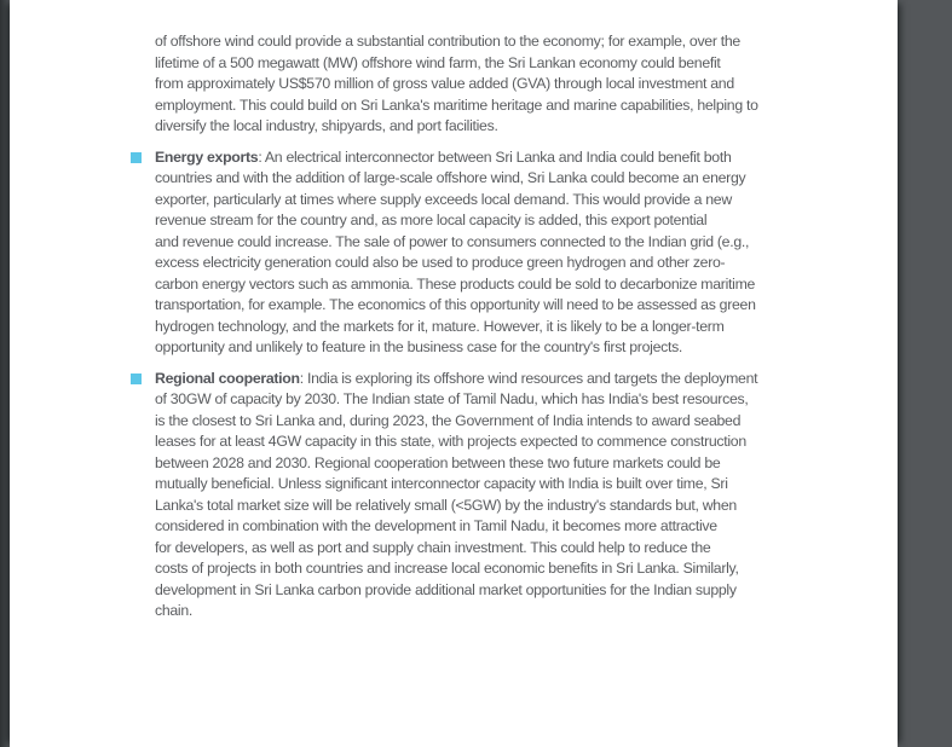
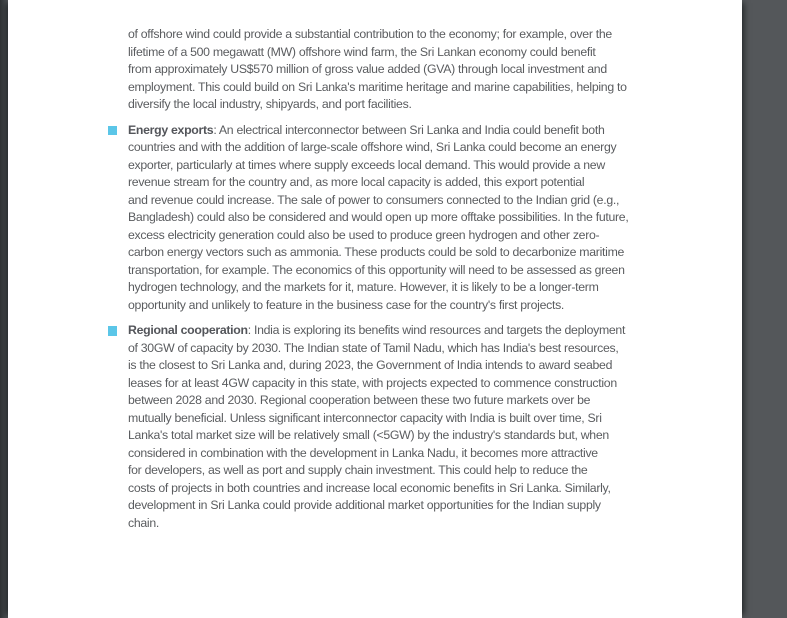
  of offshore wind could provide a substantial contribution to the economy; for example, over the
  lifetime of a 500 megawatt (MW) offshore wind farm, the Sri Lankan economy could benefit
  from approximately US$570 million of gross value added (GVA) through local investment and
  employment. This could build on Sri Lanka's maritime heritage and marine capabilities, helping to
  diversify the local industry, shipyards, and port facilities.
  Energy exports: An electrical interconnector between Sri Lanka and India could benefit both
  countries and with the addition of large-scale offshore wind, Sri Lanka could become an energy
  exporter, particularly at times where supply exceeds local demand. This would provide a new
  revenue stream for the country and, as more local capacity is added, this export potential
  and revenue could increase. The sale of power to consumers connected to the Indian grid (e.g.,
+ Bangladesh) could also be considered and would open up more offtake possibilities. In the future,
  excess electricity generation could also be used to produce green hydrogen and other zero-
  carbon energy vectors such as ammonia. These products could be sold to decarbonize maritime
  transportation, for example. The economics of this opportunity will need to be assessed as green
  hydrogen technology, and the markets for it, mature. However, it is likely to be a longer-term
  opportunity and unlikely to feature in the business case for the country's first projects.
- Regional cooperation: India is exploring its offshore wind resources and targets the deployment
+ Regional cooperation: India is exploring its benefits wind resources and targets the deployment
  of 30GW of capacity by 2030. The Indian state of Tamil Nadu, which has India's best resources,
  is the closest to Sri Lanka and, during 2023, the Government of India intends to award seabed
  leases for at least 4GW capacity in this state, with projects expected to commence construction
- between 2028 and 2030. Regional cooperation between these two future markets could be
+ between 2028 and 2030. Regional cooperation between these two future markets over be
  mutually beneficial. Unless significant interconnector capacity with India is built over time, Sri
  Lanka's total market size will be relatively small (<5GW) by the industry's standards but, when
- considered in combination with the development in Tamil Nadu, it becomes more attractive
+ considered in combination with the development in Lanka Nadu, it becomes more attractive
  for developers, as well as port and supply chain investment. This could help to reduce the
  costs of projects in both countries and increase local economic benefits in Sri Lanka. Similarly,
- development in Sri Lanka carbon provide additional market opportunities for the Indian supply
+ development in Sri Lanka could provide additional market opportunities for the Indian supply
  chain.
